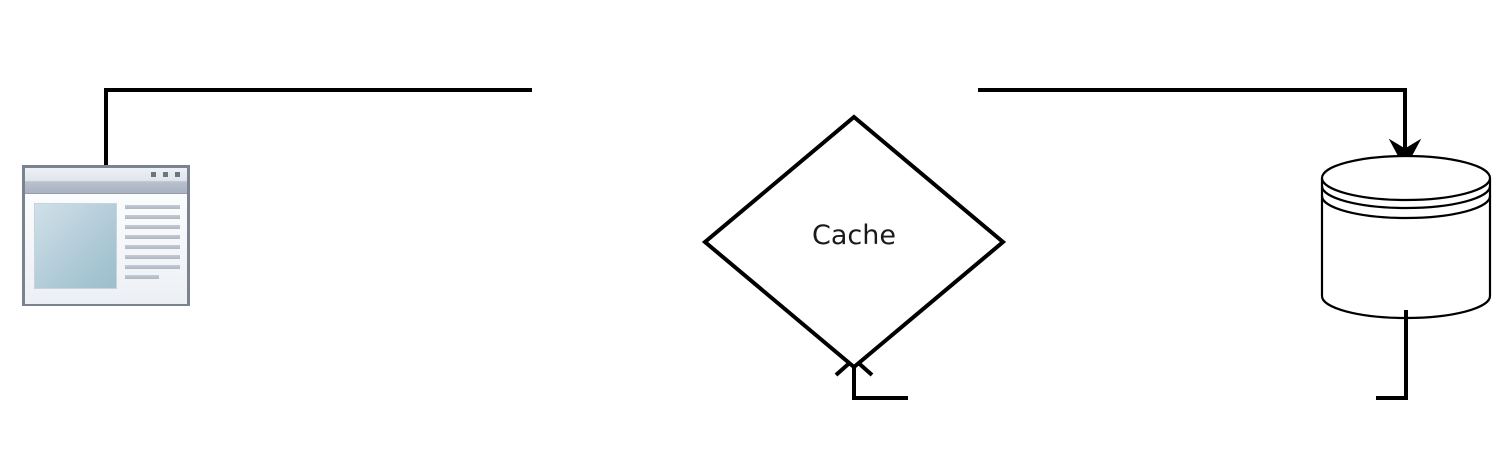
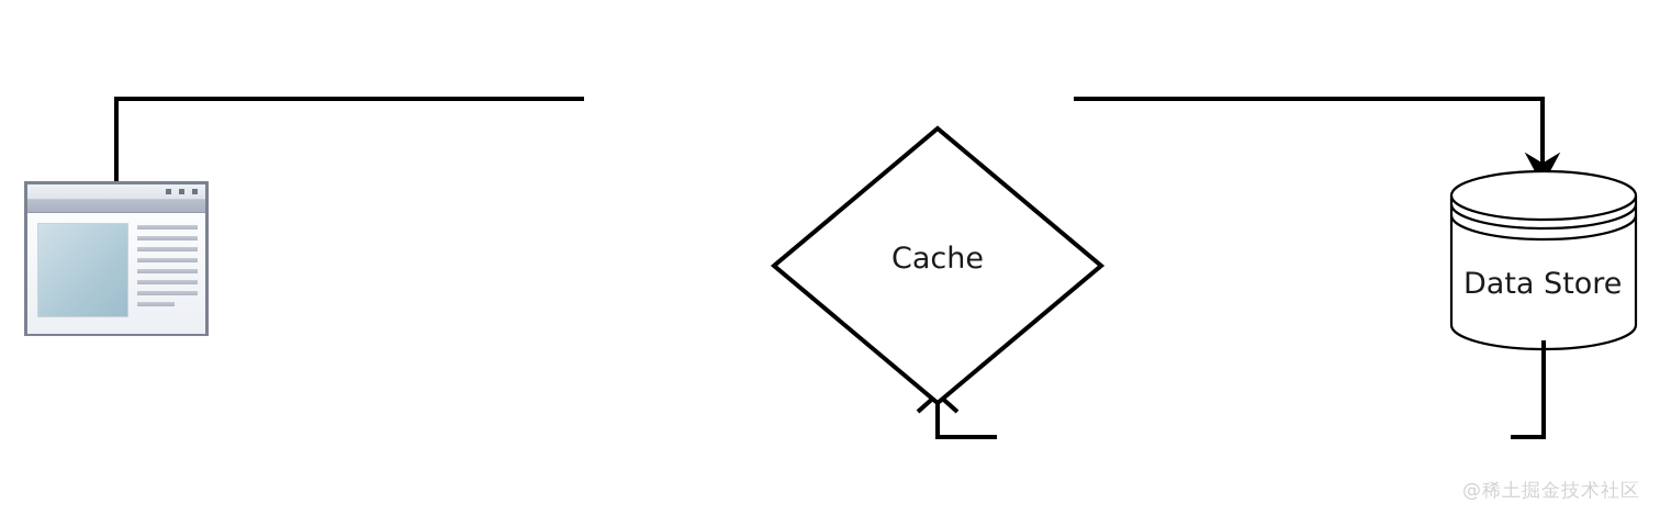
  Cache
+ Data Store
+ @稀土掘金技术社区
